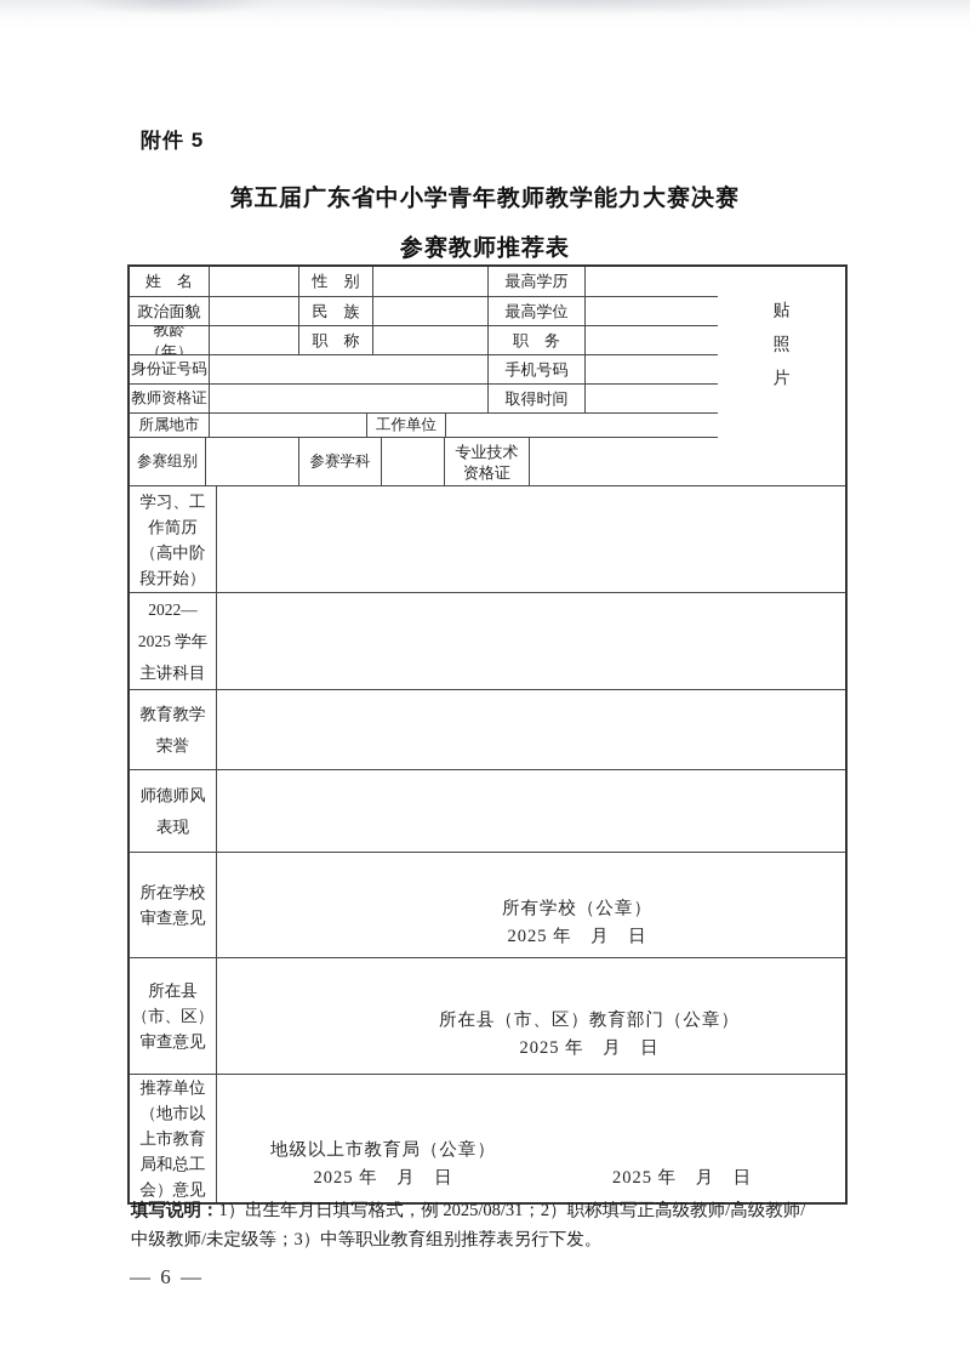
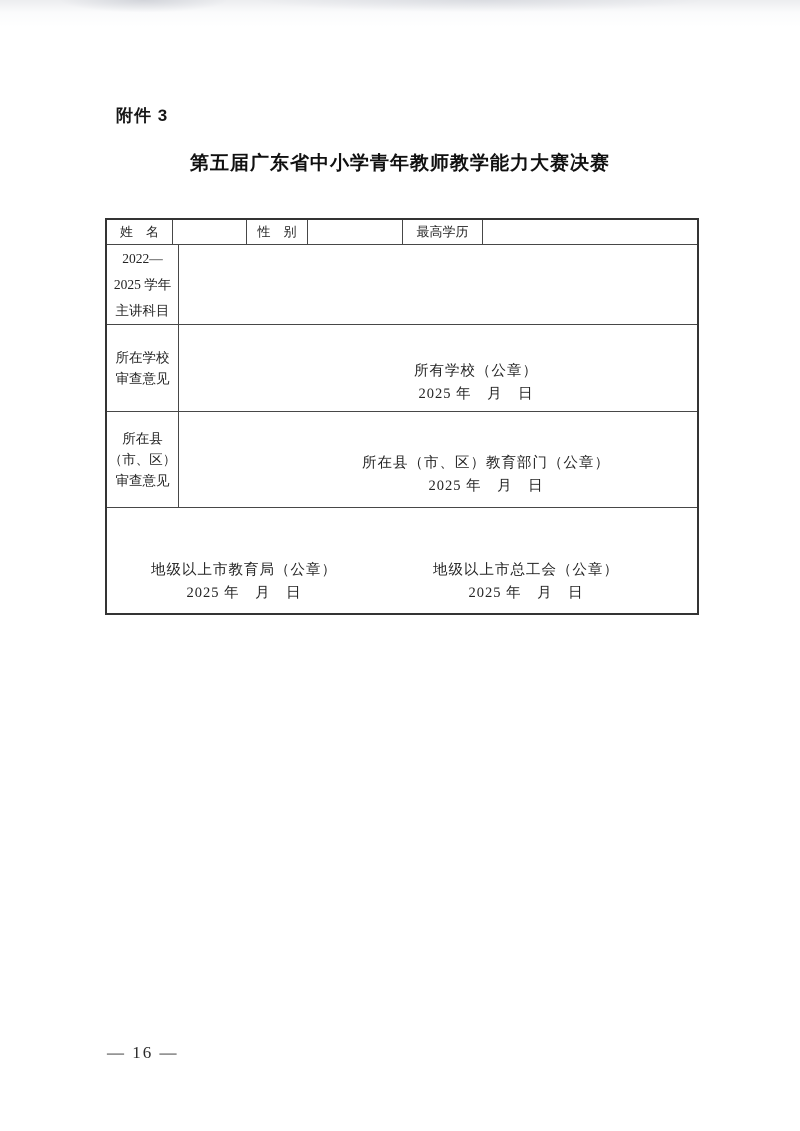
- 附件 5
+ 附件 3
  第五届广东省中小学青年教师教学能力大赛决赛
- 参赛教师推荐表
  姓 名
  性 别
  最高学历
- 政治面貌
- 民 族
- 最高学位
- 教龄（年）
- 职 称
- 职 务
- 身份证号码
- 手机号码
- 教师资格证
- 取得时间
- 所属地市
- 工作单位
- 参赛组别
- 参赛学科
- 专业技术
- 资格证
- 贴
- 照
- 片
- 学习、工
- 作简历
- （高中阶
- 段开始）
  2022—
  2025 学年
  主讲科目
- 教育教学
- 荣誉
- 师德师风
- 表现
  所在学校
  审查意见
  所有学校（公章）
  2025 年 月 日
  所在县
  （市、区）
  审查意见
  所在县（市、区）教育部门（公章）
  2025 年 月 日
- 推荐单位
- （地市以
- 上市教育
- 局和总工
- 会）意见
  地级以上市教育局（公章）
  2025 年 月 日
+ 地级以上市总工会（公章）
  2025 年 月 日
- 填写说明：1）出生年月日填写格式，例 2025/08/31；2）职称填写正高级教师/高级教师/
- 中级教师/未定级等；3）中等职业教育组别推荐表另行下发。
- — 6 —
+ — 16 —
